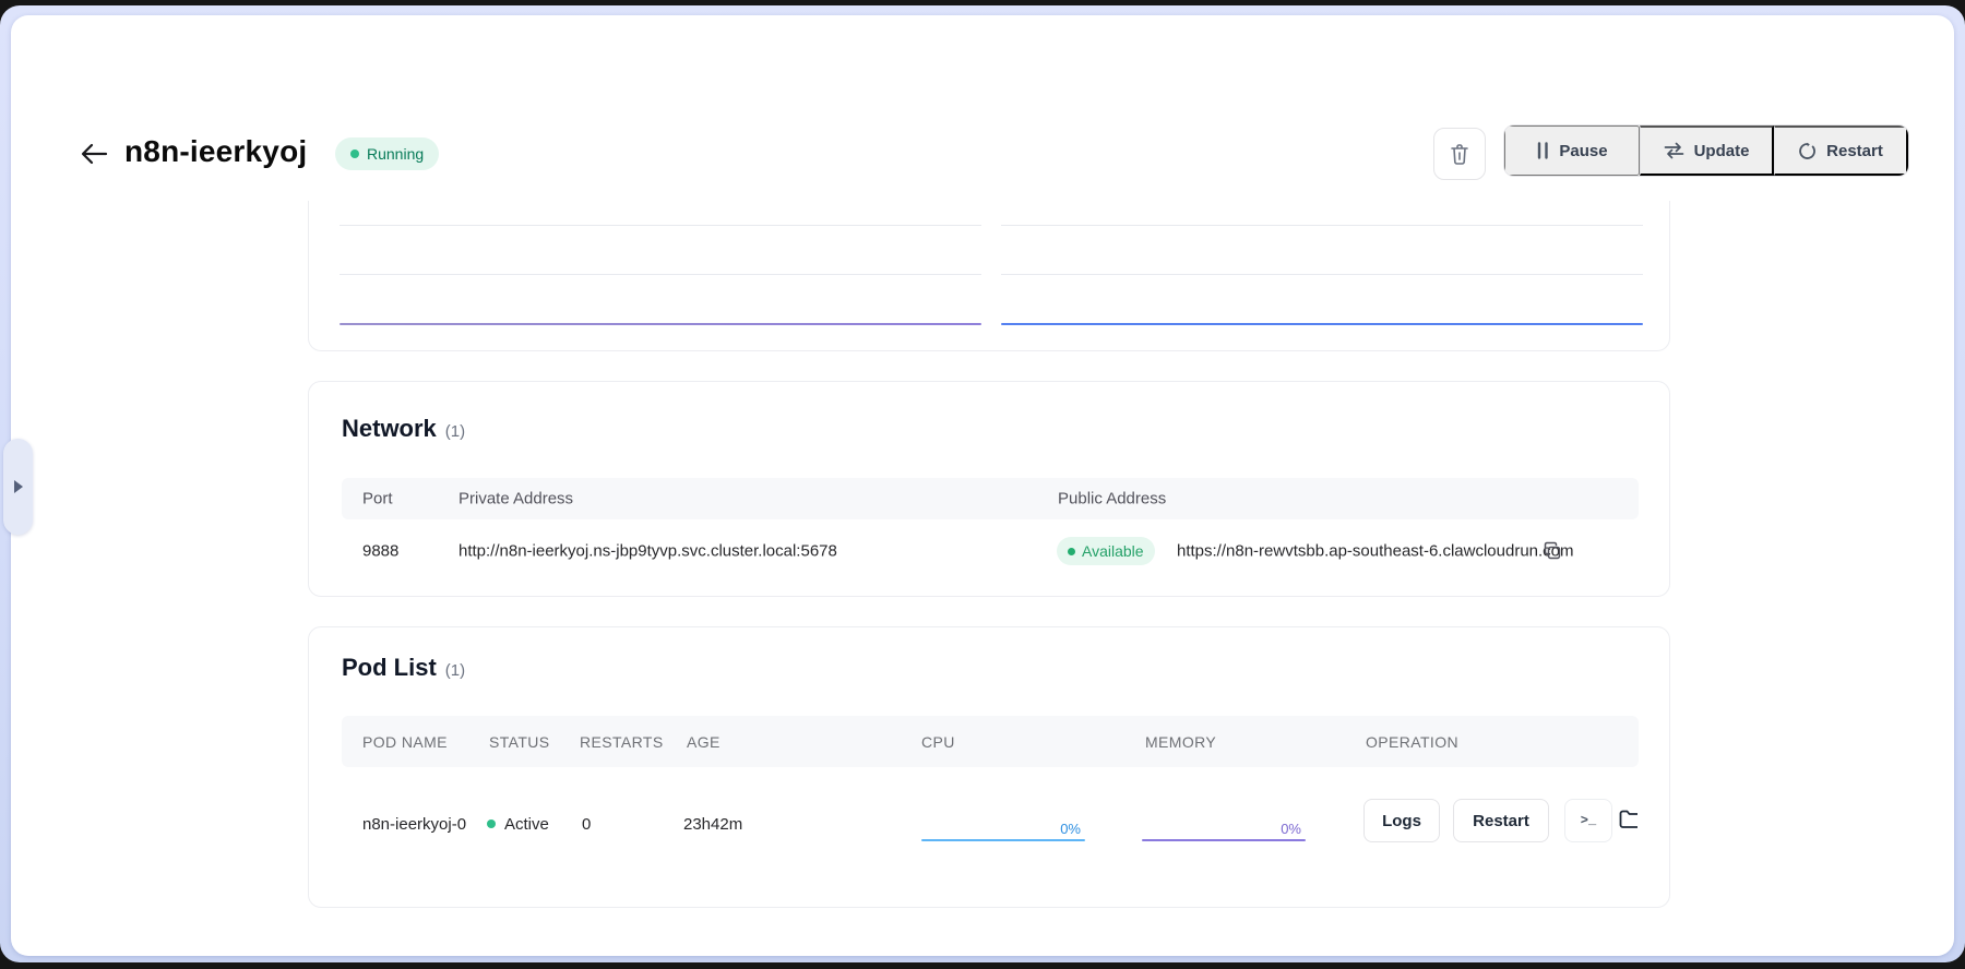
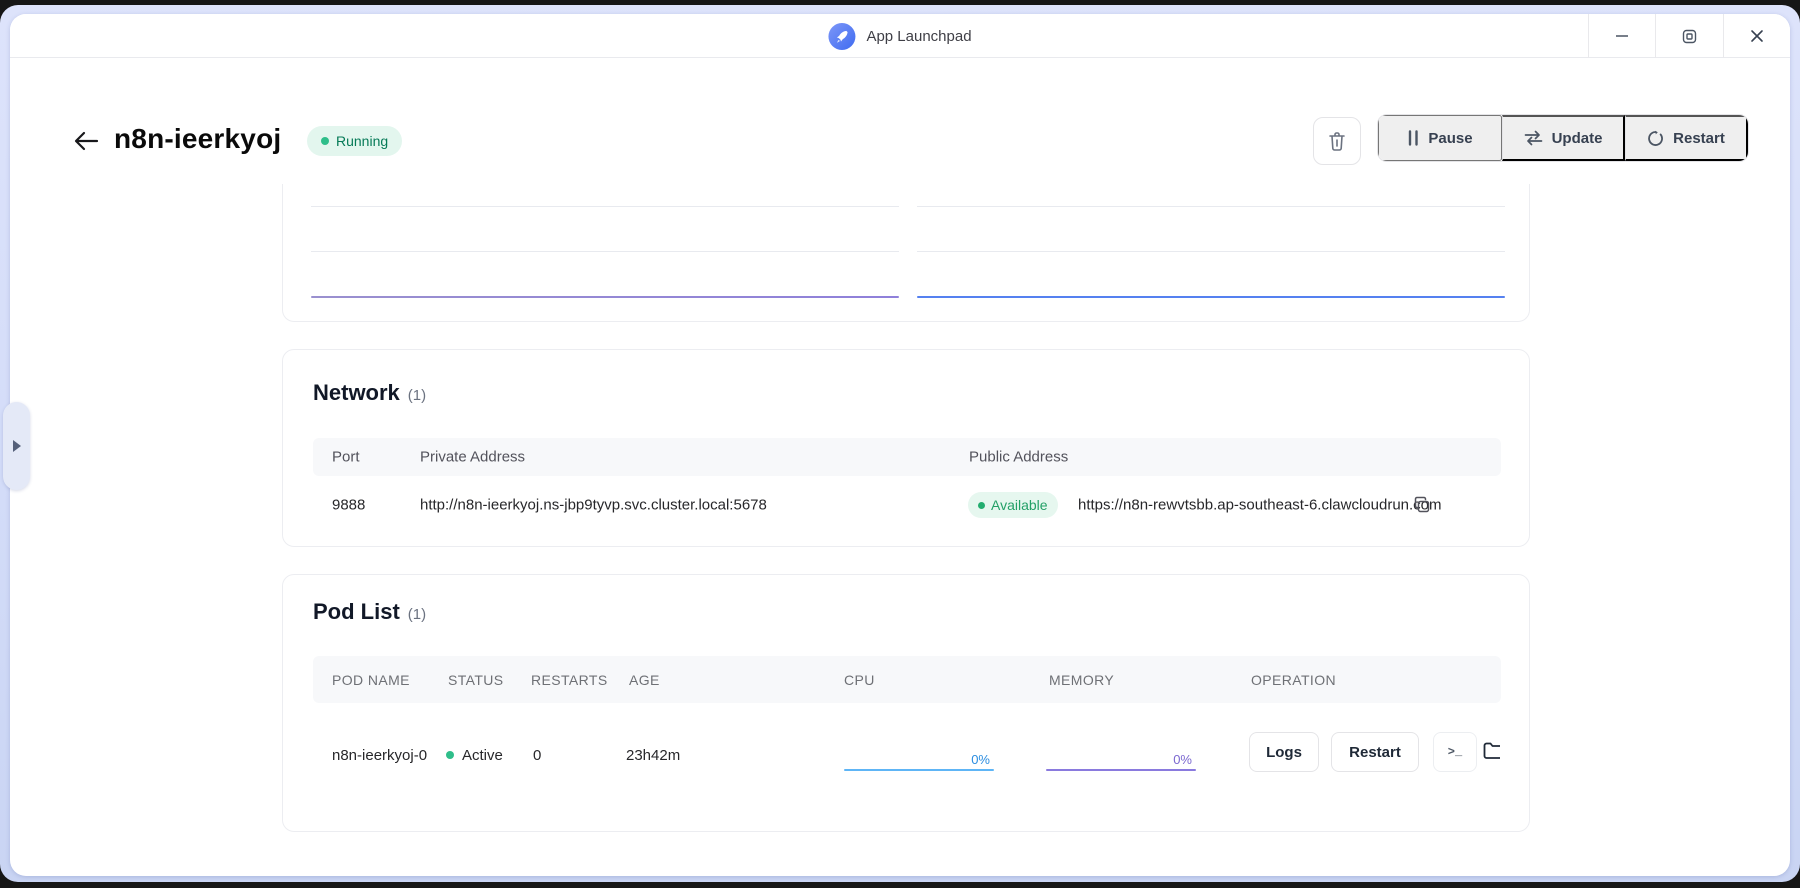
+ App Launchpad
  n8n-ieerkyoj
  Running
  Pause
  Update
  Restart
  Network (1)
  Port
  Private Address
  Public Address
  9888
  http://n8n-ieerkyoj.ns-jbp9tyvp.svc.cluster.local:5678
  Available
  https://n8n-rewvtsbb.ap-southeast-6.clawcloudrun.com
  Pod List (1)
  POD NAME
  STATUS
  RESTARTS
  AGE
  CPU
  MEMORY
  OPERATION
  n8n-ieerkyoj-0
  Active
  0
  23h42m
  0%
  0%
  Logs
  Restart
  >_
